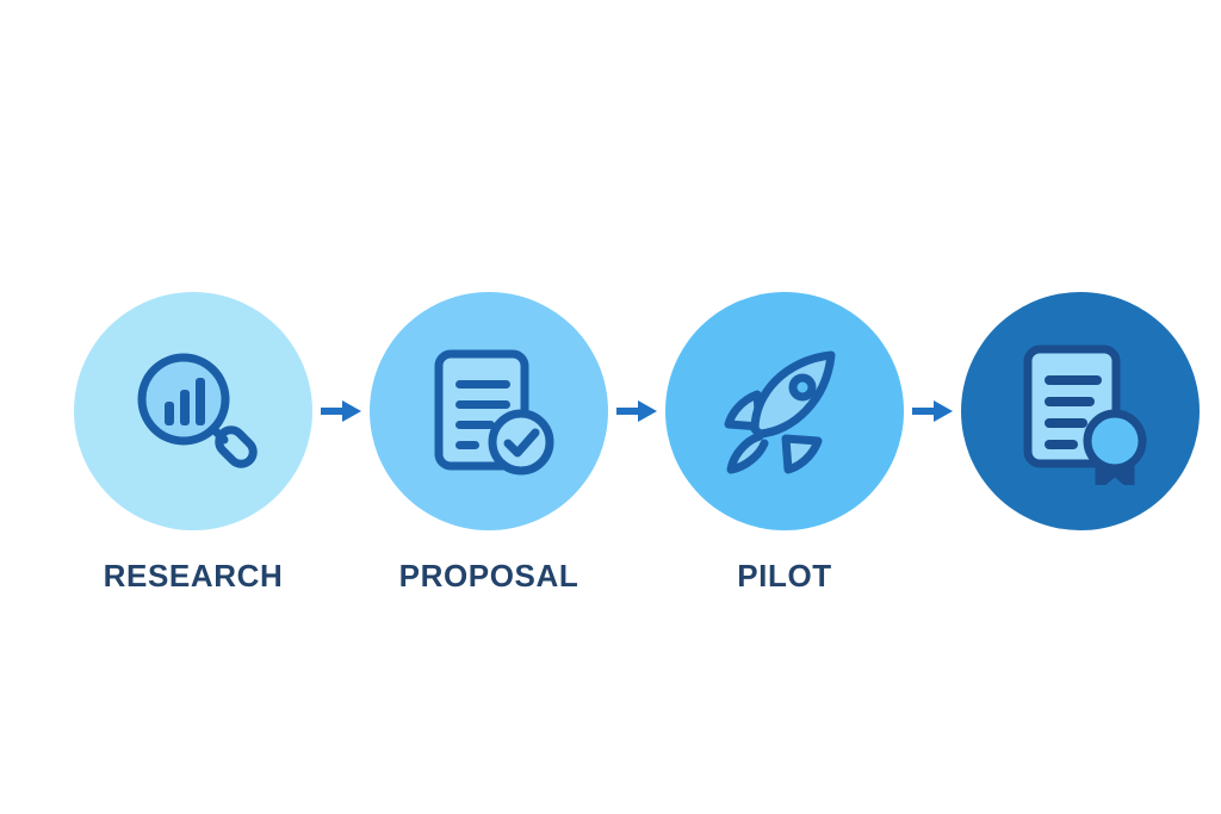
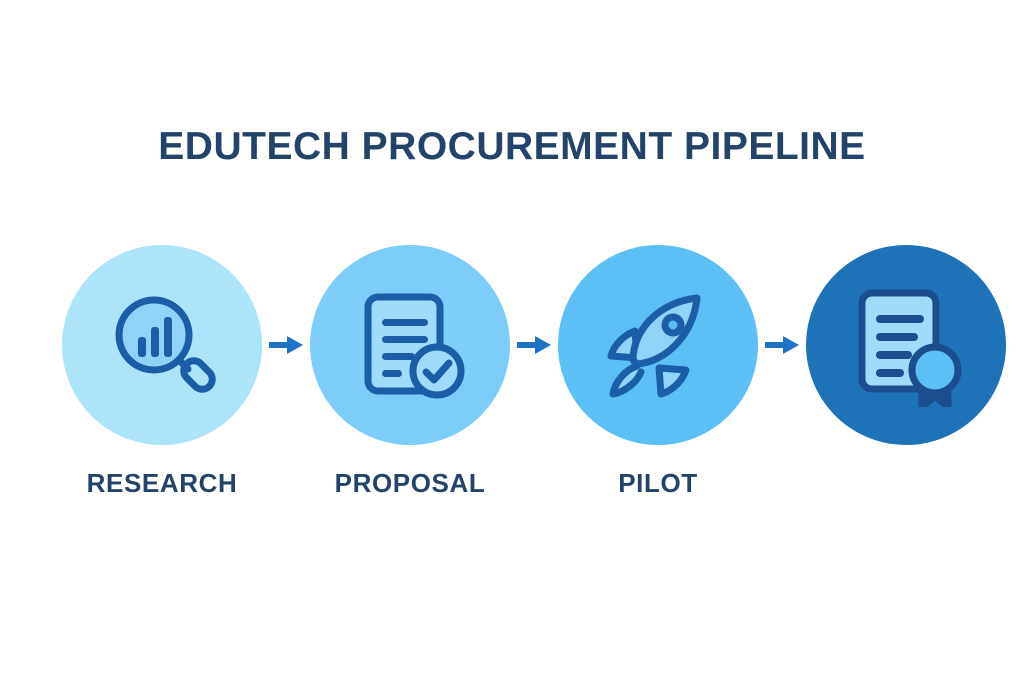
+ EDUTECH PROCUREMENT PIPELINE
  RESEARCH
  PROPOSAL
  PILOT
